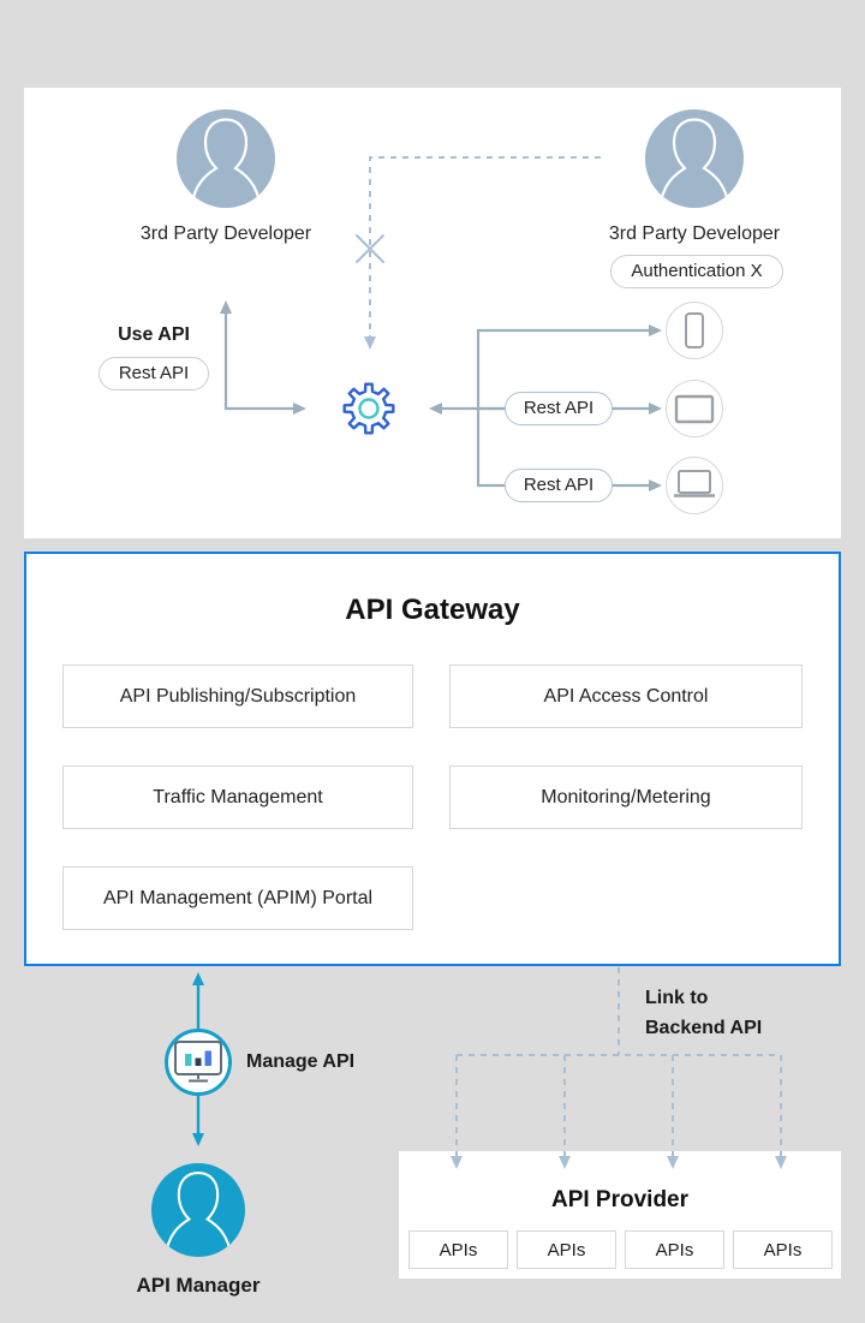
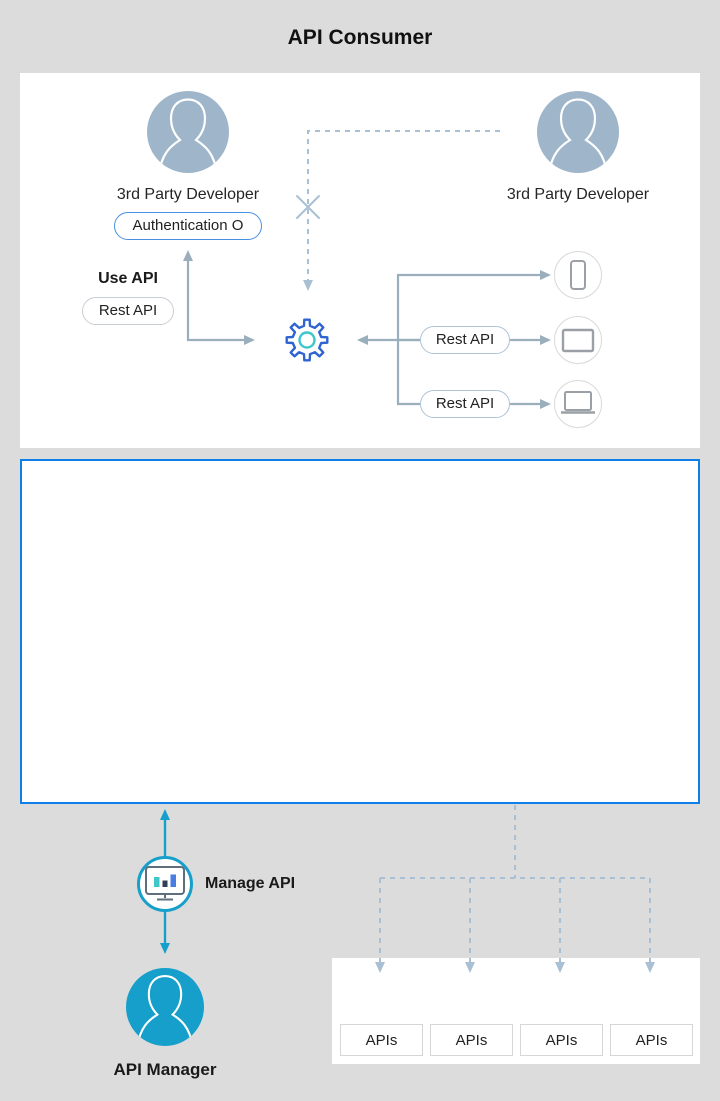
+ API Consumer
  3rd Party Developer
+ Authentication O
  3rd Party Developer
- Authentication X
  Use API
  Rest API
  Rest API
  Rest API
- API Gateway
- API Publishing/Subscription
- API Access Control
- Traffic Management
- Monitoring/Metering
- API Management (APIM) Portal
  Manage API
  API Manager
- Link to
- Backend API
- API Provider
  APIs
  APIs
  APIs
  APIs
